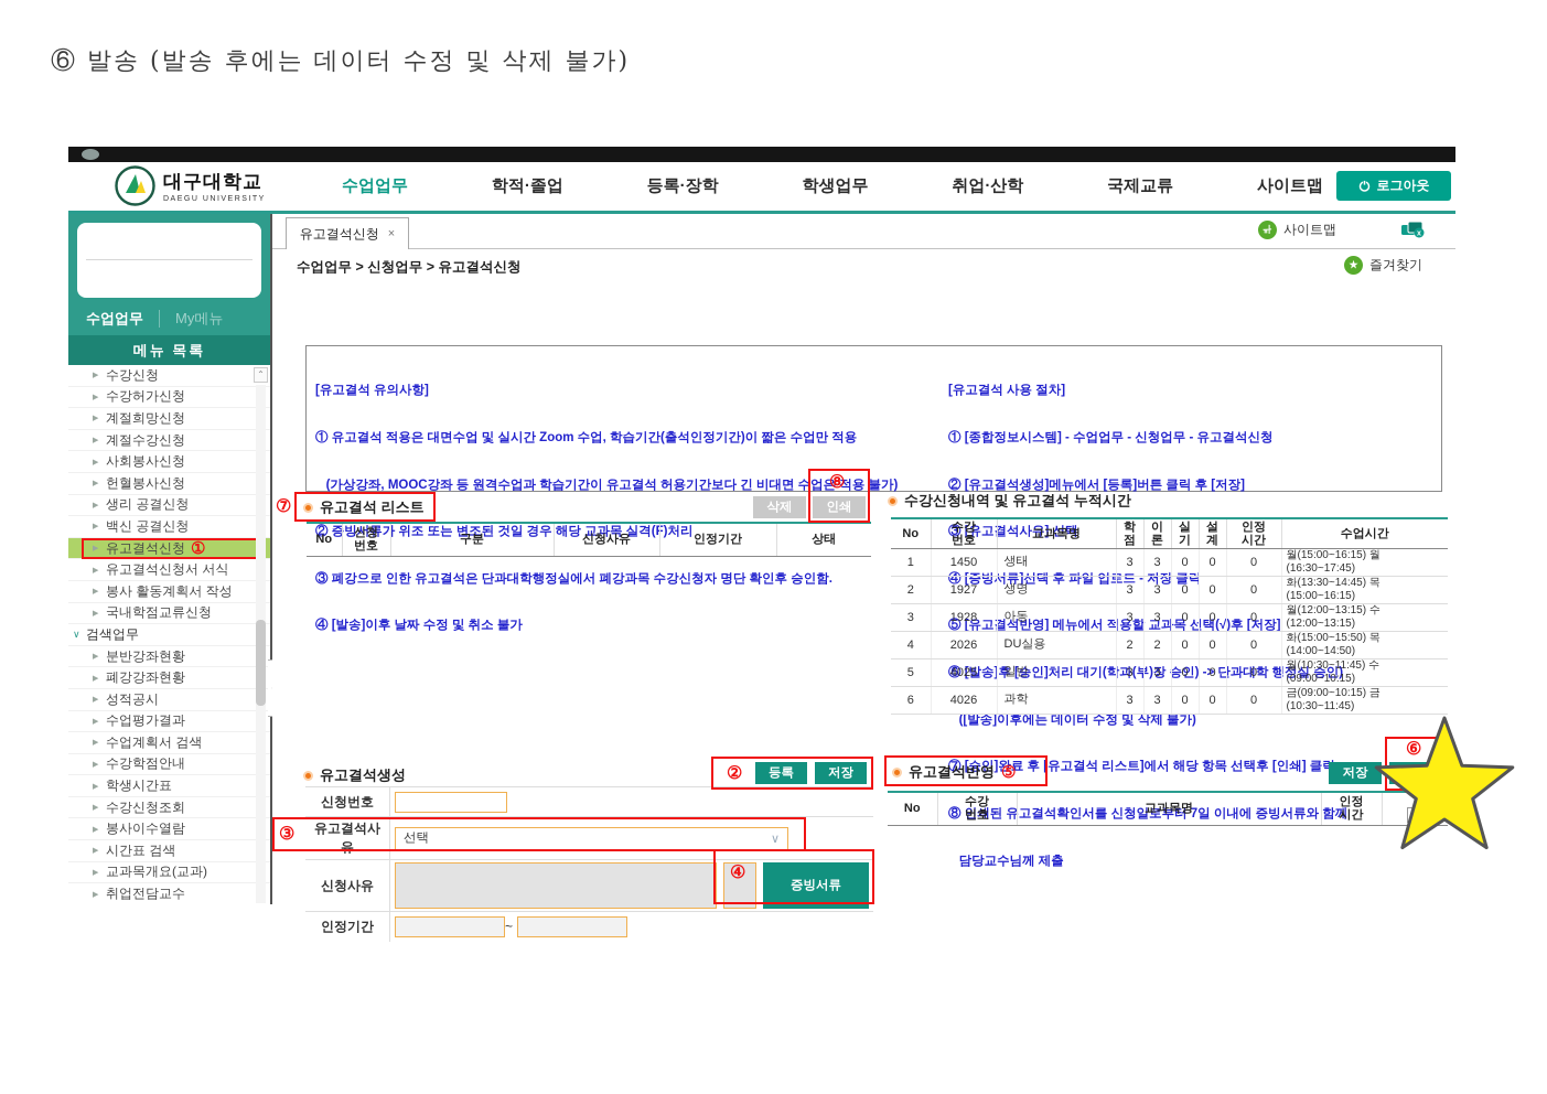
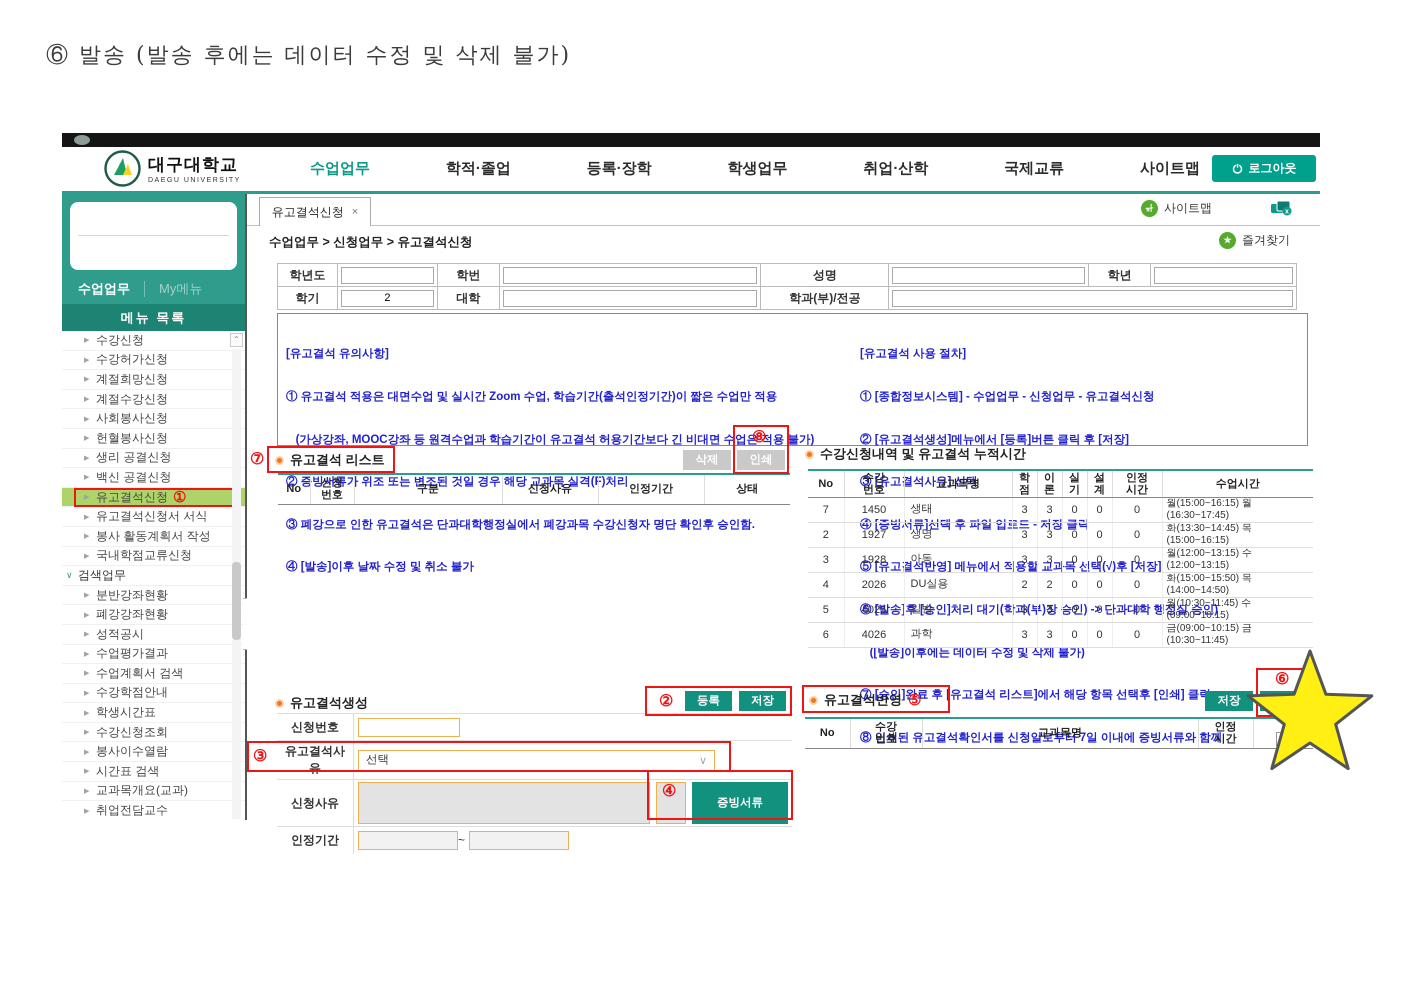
  ⑥ 발송 (발송 후에는 데이터 수정 및 삭제 불가)
  대구대학교
  수업업무
  학적·졸업
  등록·장학
  학생업무
  취업·산학
  국제교류
  사이트맵
  로그아웃
  수업업무
  My메뉴
  메뉴 목록
  수강신청
  수강허가신청
  계절희망신청
  계절수강신청
  사회봉사신청
  헌혈봉사신청
  생리 공결신청
  백신 공결신청
  유고결석신청
  ①
  유고결석신청서 서식
  봉사 활동계획서 작성
  국내학점교류신청
  ∨
  검색업무
  분반강좌현황
  폐강강좌현황
  성적공시
  수업평가결과
  수업계획서 검색
  수강학점안내
  학생시간표
  수강신청조회
  봉사이수열람
  시간표 검색
  교과목개요(교과)
  취업전담교수
  ⌃
  유고결석신청
  ×
  ᆎ
  사이트맵
  수업업무 > 신청업무 > 유고결석신청
  ★
  즐겨찾기
+ 학년도		학번		성명		학년
+ 학기	2	대학		학과(부)/전공
  [유고결석 유의사항]
  ① 유고결석 적용은 대면수업 및 실시간 Zoom 수업, 학습기간(출석인정기간)이 짧은 수업만 적용
  (가상강좌, MOOC강좌 등 원격수업과 학습기간이 유고결석 허용기간보다 긴 비대면 수업은 적용 불가)
  ② 증빙서류가 위조 또는 변조된 것일 경우 해당 교과목 실격(F)처리
  ③ 폐강으로 인한 유고결석은 단과대학행정실에서 폐강과목 수강신청자 명단 확인후 승인함.
  ④ [발송]이후 날짜 수정 및 취소 불가
  [유고결석 사용 절차]
  ① [종합정보시스템] - 수업업무 - 신청업무 - 유고결석신청
  ② [유고결석생성]메뉴에서 [등록]버튼 클릭 후 [저장]
  ③ [유고결석사유] 선택
  ④ [증빙서류]선택 후 파일 업로드 - 저장 클릭
  ⑤ [유고결석반영] 메뉴에서 적용할 교과목 선택(√)후 [저장]
  ⑥ [발송]후 [승인]처리 대기(학과(부)장 승인) -> 단과대학 행정실 승인)
  ([발송]이후에는 데이터 수정 및 삭제 불가)
  ⑦ [승인]완료 후 [유고결석 리스트]에서 해당 항목 선택후 [인쇄] 클
  ⑧ 인쇄된 유고결석확인서를 신청일로부터 7일 이내에 증빙서류와 함께
- 담당교수님께 제출
  유고결석 리스트
  ⑦
  삭제
  인쇄
  ⑧
  No	신청 번호	구분	신청사유	인정기간	상태
  수강신청내역 및 유고결석 누적시간
  No	수강 번호	교과목명	학 점	이 론	실 기	설 계	인정 시간	수업시간
- 1	1450	생태	3	3	0	0	0	월(15:00~16:15) 월(16:30~17:45)
+ 7	1450	생태	3	3	0	0	0	월(15:00~16:15) 월(16:30~17:45)
  2	1927	생명	3	3	0	0	0	화(13:30~14:45) 목(15:00~16:15)
  3	1928	아동	3	3	0	0	0	월(12:00~13:15) 수(12:00~13:15)
  4	2026	DU실용	2	2	0	0	0	화(15:00~15:50) 목(14:00~14:50)
  5	4025	일반	3	3	0	0	0	월(10:30~11:45) 수(09:00~10:15)
  6	4026	과학	3	3	0	0	0	금(09:00~10:15) 금(10:30~11:45)
  유고결석생성
  ②
  등록
  저장
  신청번호
  유고결석사유	선택 ∨
  신청사유	증빙서류
  인정기간	~
  ③
  ④
  유고결석반영
  ⑤
  저장
  ⑥
  No	수강 번호	교과목명	인정 시간
